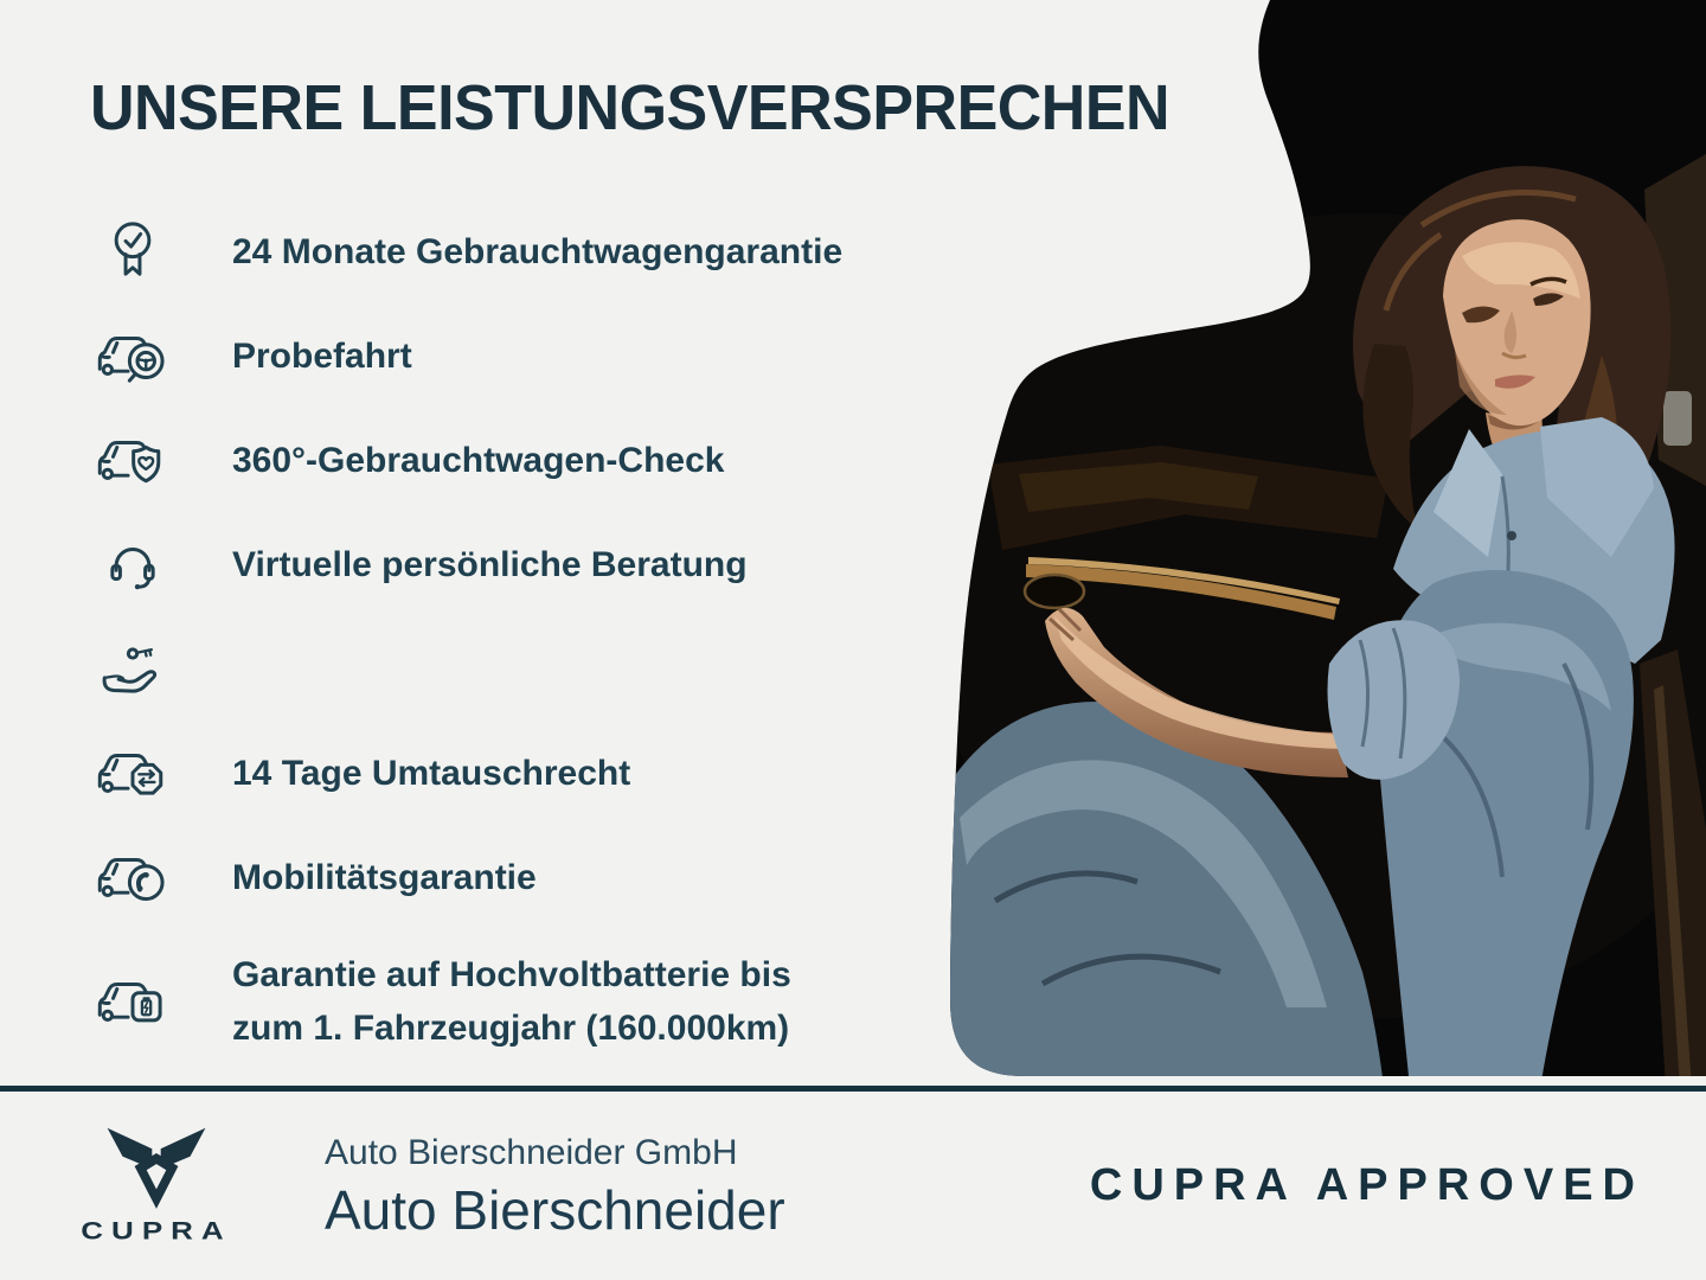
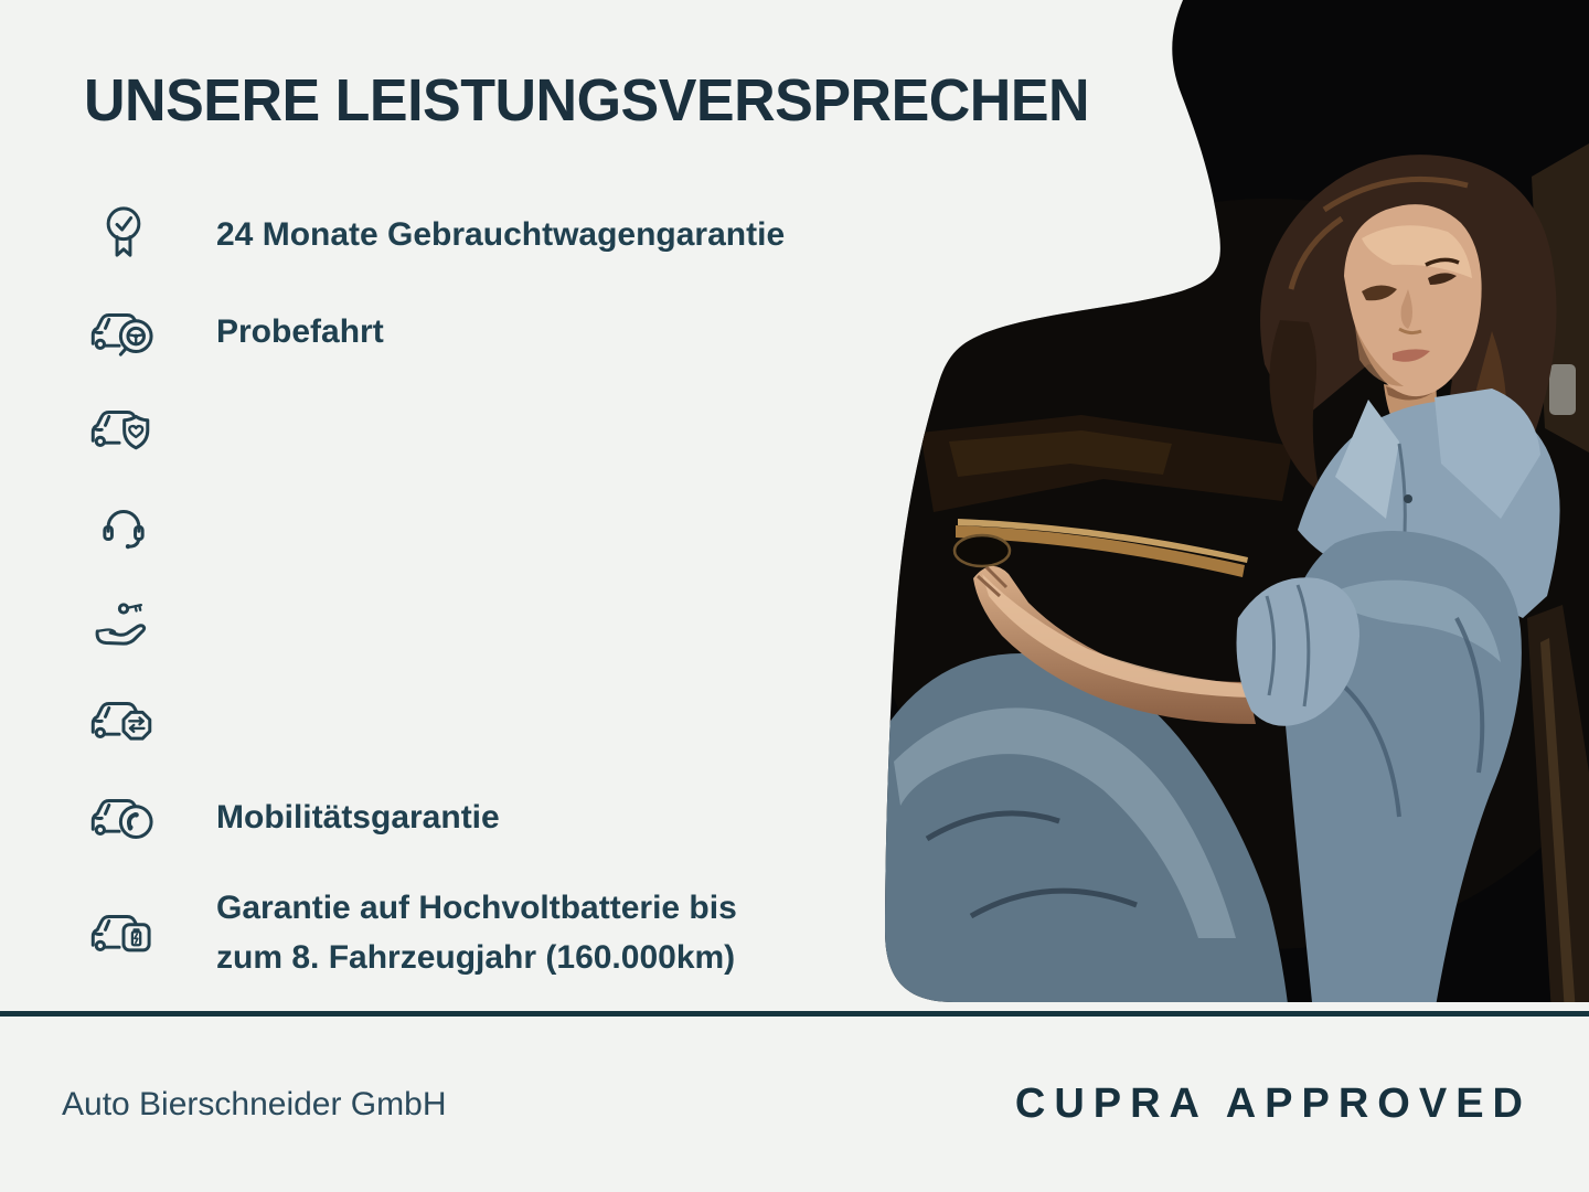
  UNSERE LEISTUNGSVERSPRECHEN
  24 Monate Gebrauchtwagengarantie
  Probefahrt
- 360°-Gebrauchtwagen-Check
- Virtuelle persönliche Beratung
- 14 Tage Umtauschrecht
  Mobilitätsgarantie
- Garantie auf Hochvoltbatterie bis zum 1. Fahrzeugjahr (160.000km)
+ Garantie auf Hochvoltbatterie bis zum 8. Fahrzeugjahr (160.000km)
- CUPRA
  Auto Bierschneider GmbH
- Auto Bierschneider
  CUPRA APPROVED
